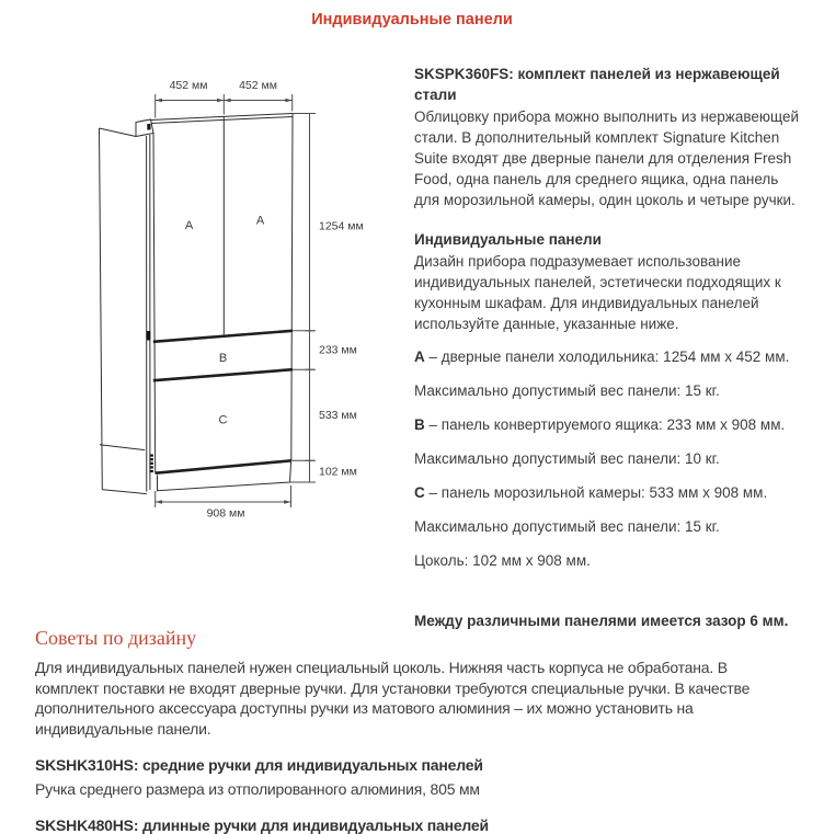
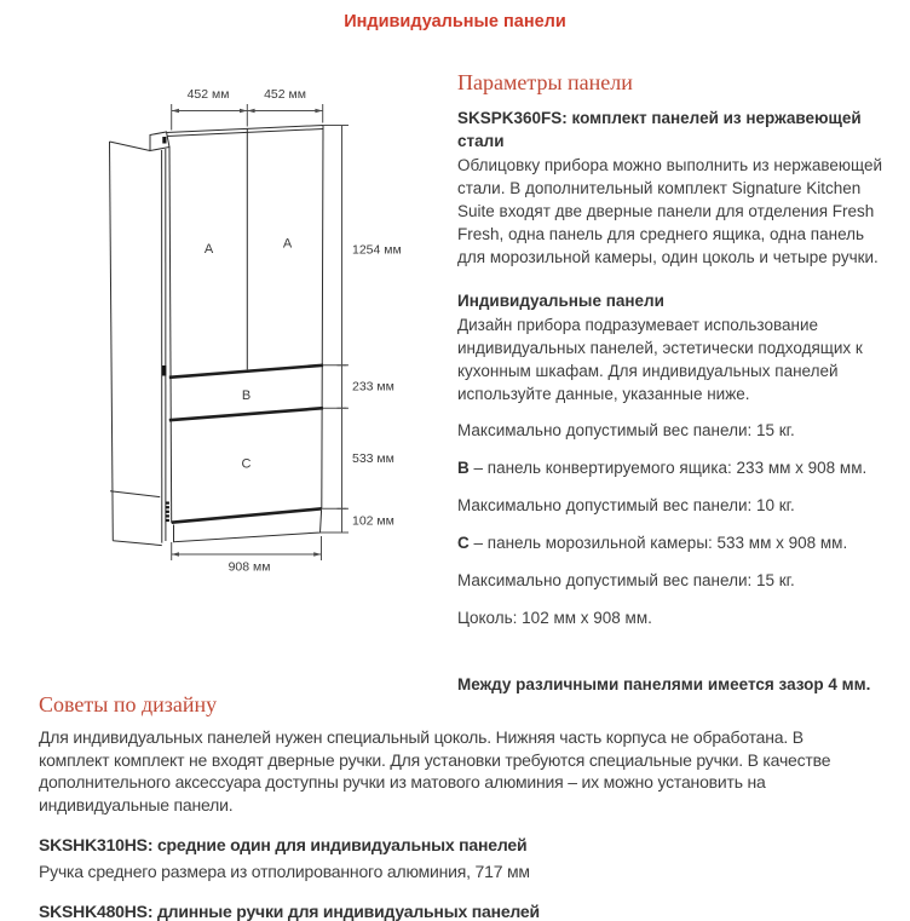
  Индивидуальные панели
  A
  A
  B
  C
  452 мм
  452 мм
  1254 мм
  233 мм
  533 мм
  102 мм
  908 мм
+ Параметры панели
  SKSPK360FS: комплект панелей из нержавеющей стали
- Облицовку прибора можно выполнить из нержавеющей стали. В дополнительный комплект Signature Kitchen Suite входят две дверные панели для отделения Fresh Food, одна панель для среднего ящика, одна панель для морозильной камеры, один цоколь и четыре ручки.
+ Облицовку прибора можно выполнить из нержавеющей стали. В дополнительный комплект Signature Kitchen Suite входят две дверные панели для отделения Fresh Fresh, одна панель для среднего ящика, одна панель для морозильной камеры, один цоколь и четыре ручки.
  Индивидуальные панели
  Дизайн прибора подразумевает использование индивидуальных панелей, эстетически подходящих к кухонным шкафам. Для индивидуальных панелей используйте данные, указанные ниже.
- A – дверные панели холодильника: 1254 мм x 452 мм.
  Максимально допустимый вес панели: 15 кг.
  B – панель конвертируемого ящика: 233 мм x 908 мм.
  Максимально допустимый вес панели: 10 кг.
  C – панель морозильной камеры: 533 мм x 908 мм.
  Максимально допустимый вес панели: 15 кг.
  Цоколь: 102 мм x 908 мм.
- Между различными панелями имеется зазор 6 мм.
+ Между различными панелями имеется зазор 4 мм.
  Советы по дизайну
- Для индивидуальных панелей нужен специальный цоколь. Нижняя часть корпуса не обработана. В комплект поставки не входят дверные ручки. Для установки требуются специальные ручки. В качестве дополнительного аксессуара доступны ручки из матового алюминия – их можно установить на индивидуальные панели.
+ Для индивидуальных панелей нужен специальный цоколь. Нижняя часть корпуса не обработана. В комплект комплект не входят дверные ручки. Для установки требуются специальные ручки. В качестве дополнительного аксессуара доступны ручки из матового алюминия – их можно установить на индивидуальные панели.
- SKSHK310HS: средние ручки для индивидуальных панелей
+ SKSHK310HS: средние один для индивидуальных панелей
- Ручка среднего размера из отполированного алюминия, 805 мм
+ Ручка среднего размера из отполированного алюминия, 717 мм
  SKSHK480HS: длинные ручки для индивидуальных панелей
